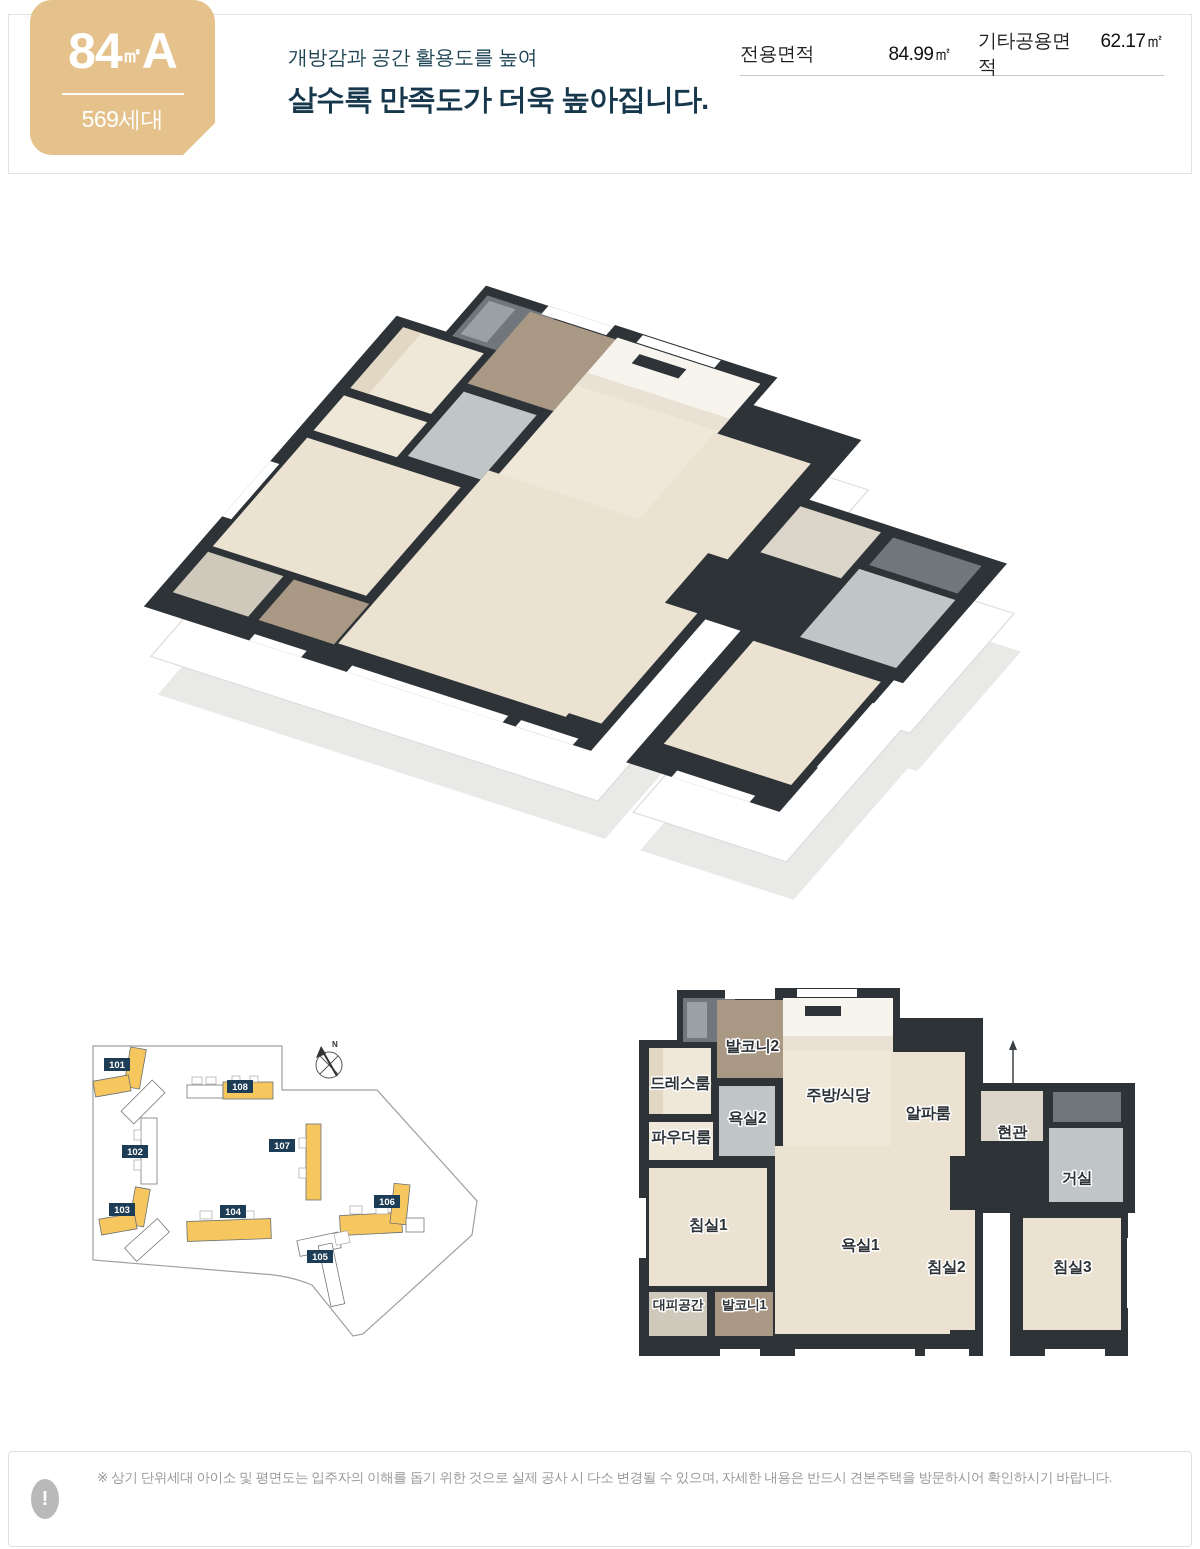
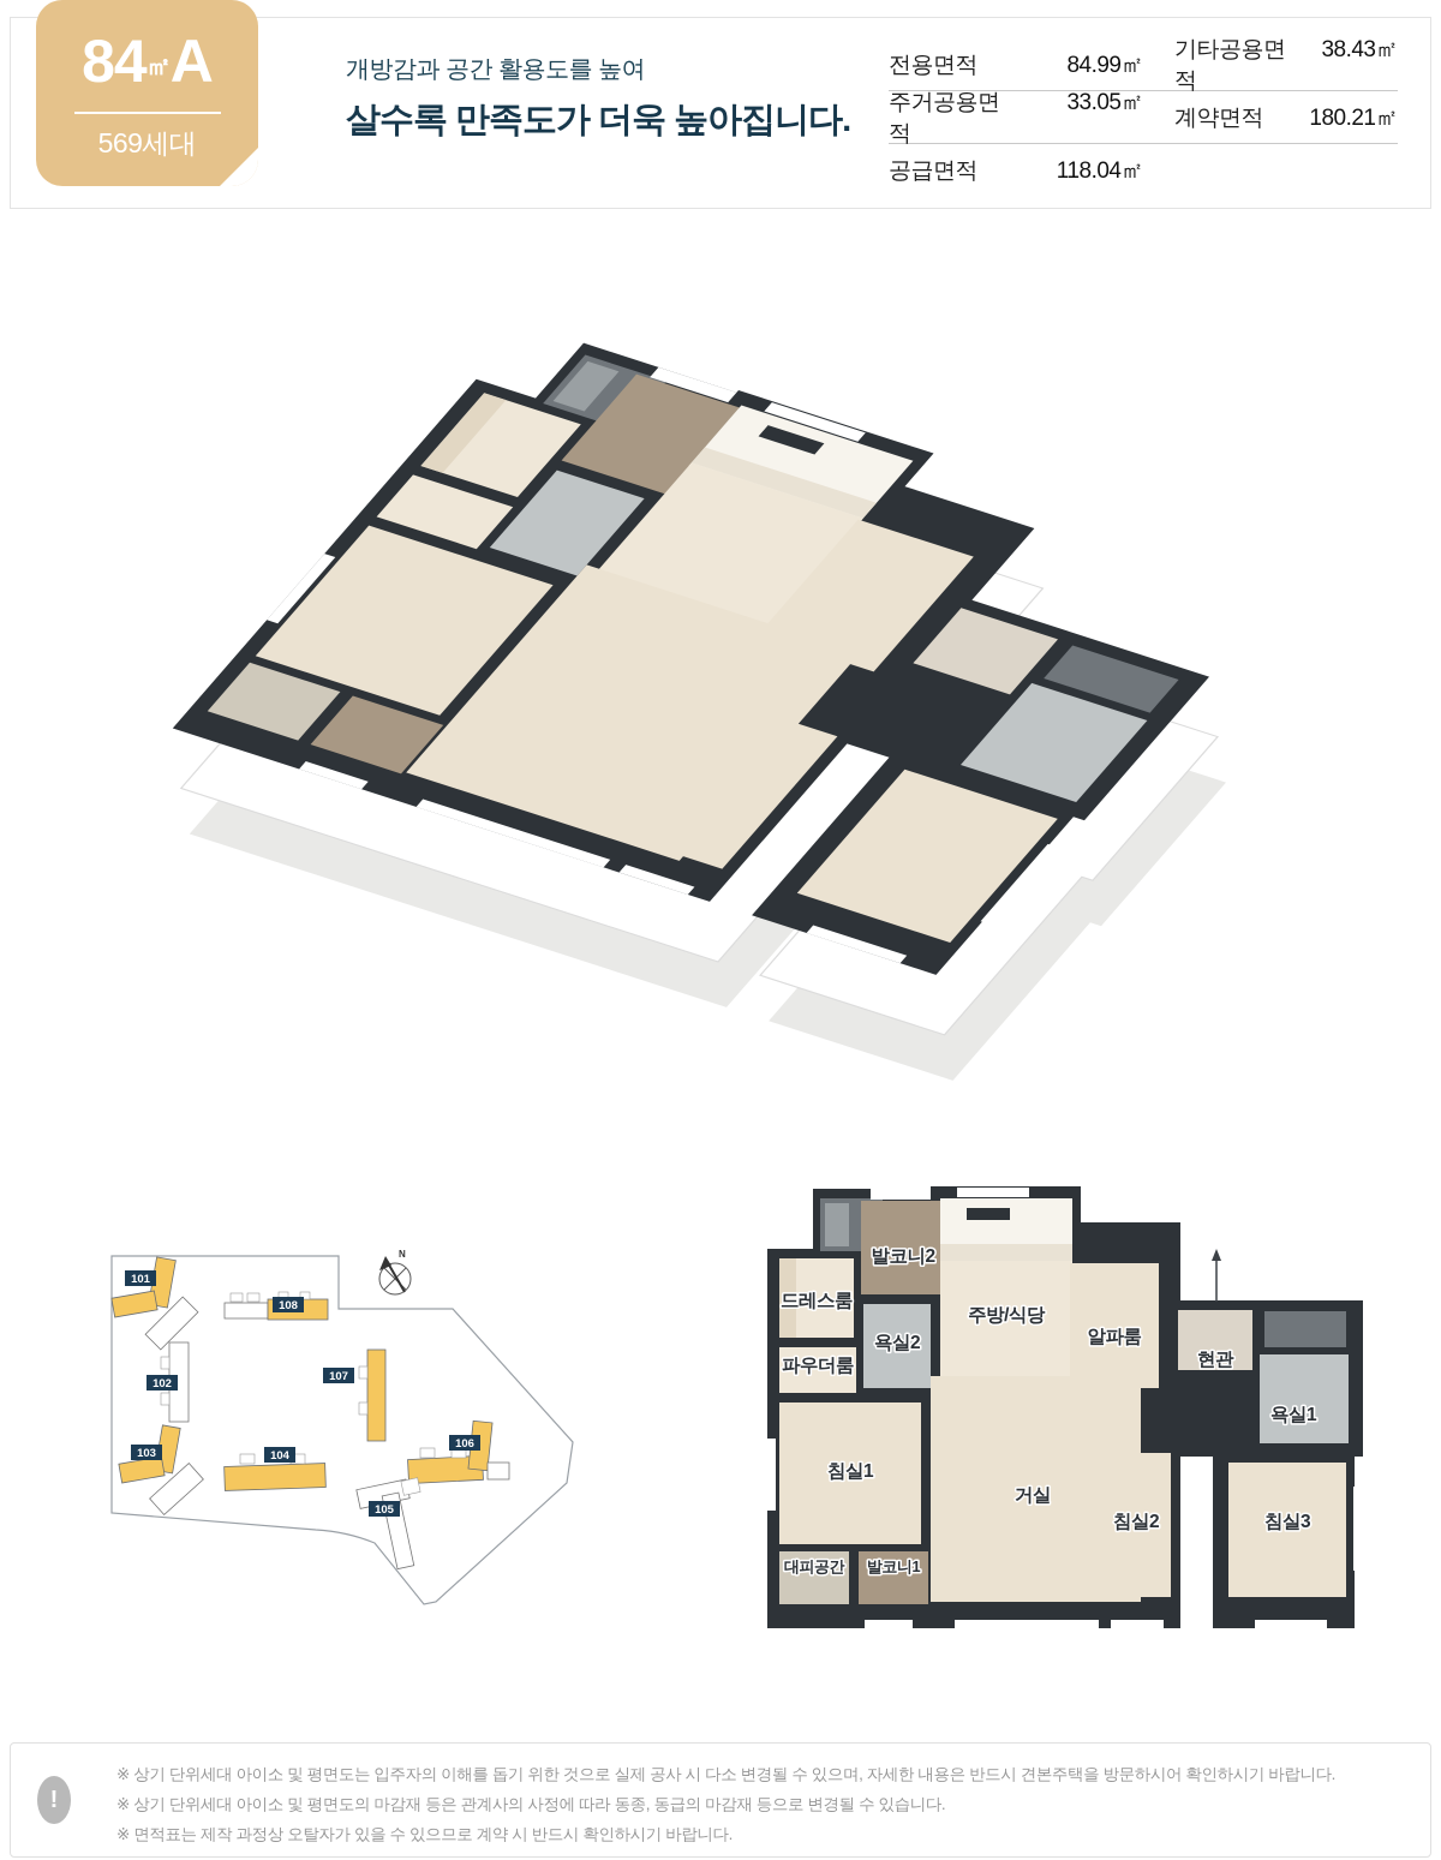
  84㎡A
  569세대
  개방감과 공간 활용도를 높여
  살수록 만족도가 더욱 높아집니다.
  전용면적
  84.99㎡
  기타공용면적
- 62.17㎡
+ 38.43㎡
+ 주거공용면적
+ 33.05㎡
+ 계약면적
+ 180.21㎡
+ 공급면적
+ 118.04㎡
  드레스룸
  발코니2
  주방/식당
  알파룸
  현관
- 거실
+ 욕실1
  욕실2
  파우더룸
  침실1
- 욕실1
+ 거실
  침실2
  침실3
  대피공간
  발코니1
  N
  101
  108
  102
  107
  103
  104
  106
  105
  !
  ※ 상기 단위세대 아이소 및 평면도는 입주자의 이해를 돕기 위한 것으로 실제 공사 시 다소 변경될 수 있으며, 자세한 내용은 반드시 견본주택을 방문하시어 확인하시기 바랍니다.
+ ※ 상기 단위세대 아이소 및 평면도의 마감재 등은 관계사의 사정에 따라 동종, 동급의 마감재 등으로 변경될 수 있습니다.
+ ※ 면적표는 제작 과정상 오탈자가 있을 수 있으므로 계약 시 반드시 확인하시기 바랍니다.
